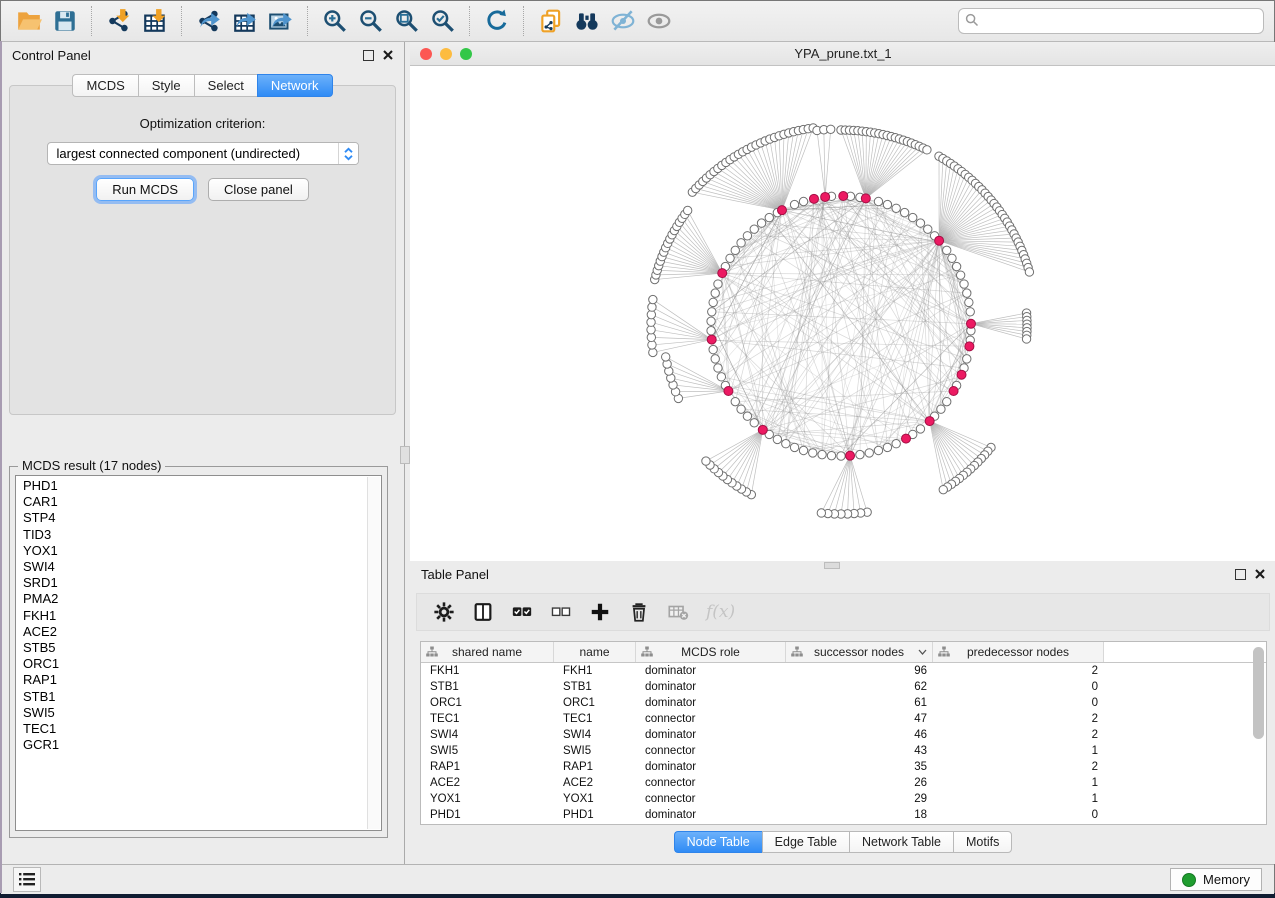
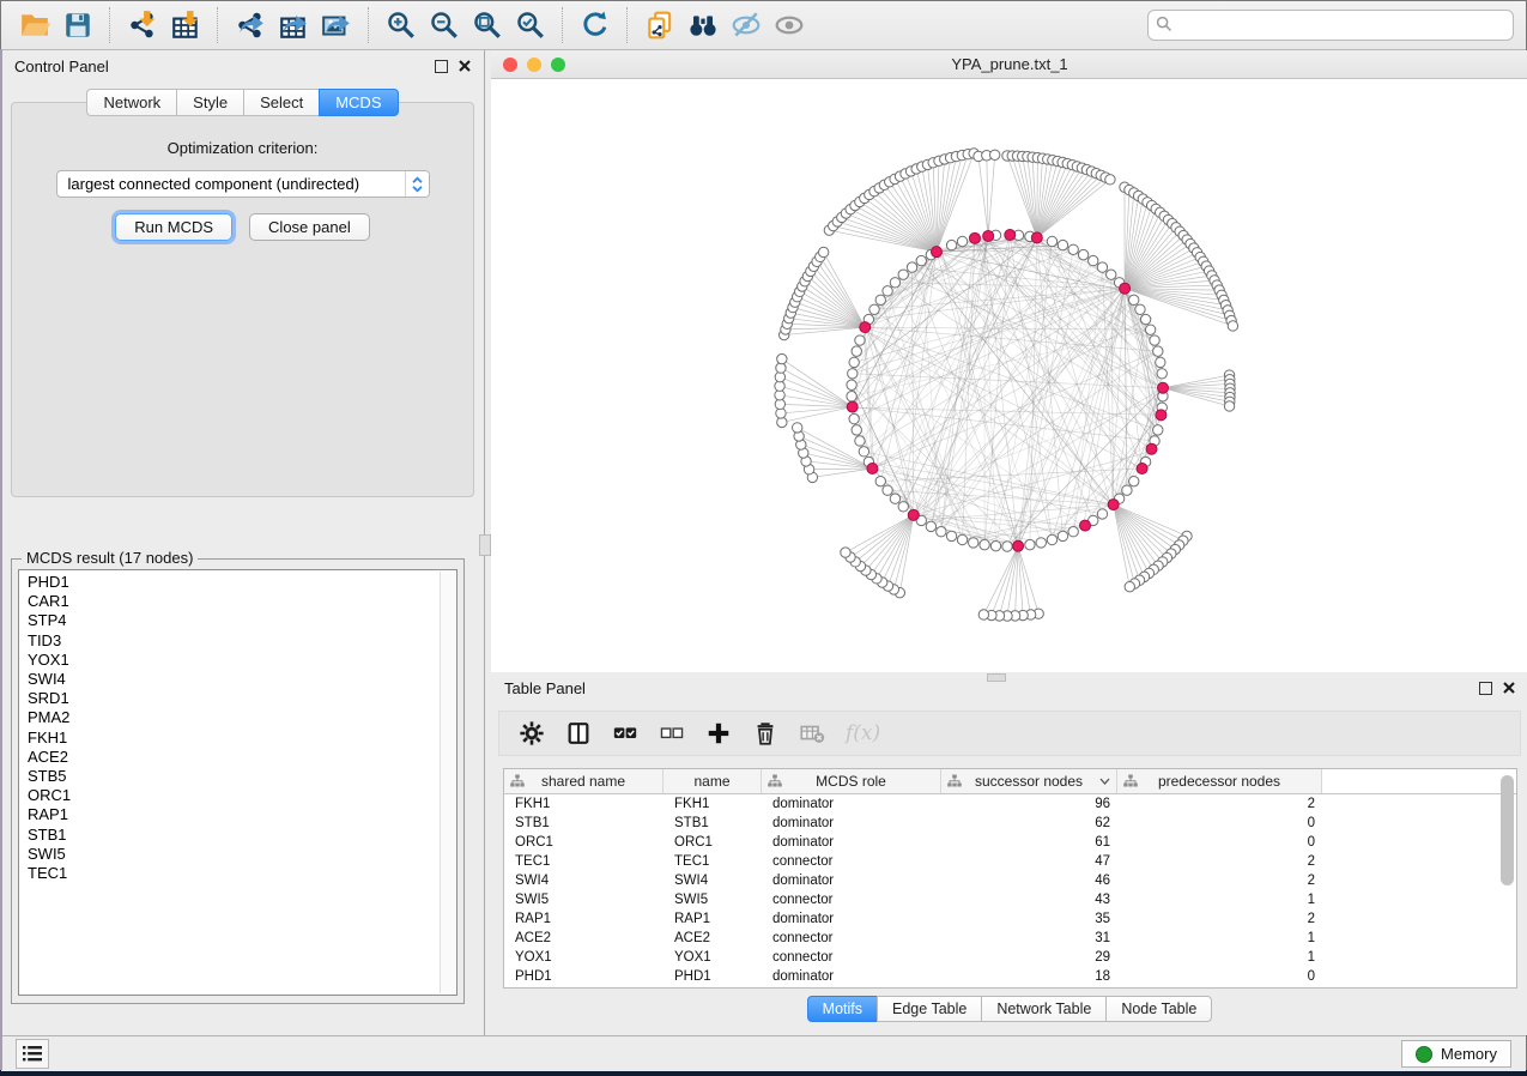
  Control Panel
- MCDS
+ Network
  Style
  Select
- Network
+ MCDS
  Optimization criterion:
  largest connected component (undirected)
  Run MCDS
  Close panel
  MCDS result (17 nodes)
  PHD1
  CAR1
  STP4
  TID3
  YOX1
  SWI4
  SRD1
  PMA2
  FKH1
  ACE2
  STB5
  ORC1
  RAP1
  STB1
  SWI5
  TEC1
- GCR1
  YPA_prune.txt_1
  Table Panel
  f(x)
  shared name
  name
  MCDS role
  successor nodes
  predecessor nodes
  FKH1
  FKH1
  dominator
  96
  2
  STB1
  STB1
  dominator
  62
  0
  ORC1
  ORC1
  dominator
  61
  0
  TEC1
  TEC1
  connector
  47
  2
  SWI4
  SWI4
  dominator
  46
  2
  SWI5
  SWI5
  connector
  43
  1
  RAP1
  RAP1
  dominator
  35
  2
  ACE2
  ACE2
  connector
- 26
+ 31
  1
  YOX1
  YOX1
  connector
  29
  1
  PHD1
  PHD1
  dominator
  18
  0
- Node Table
+ Motifs
  Edge Table
  Network Table
- Motifs
+ Node Table
  Memory
